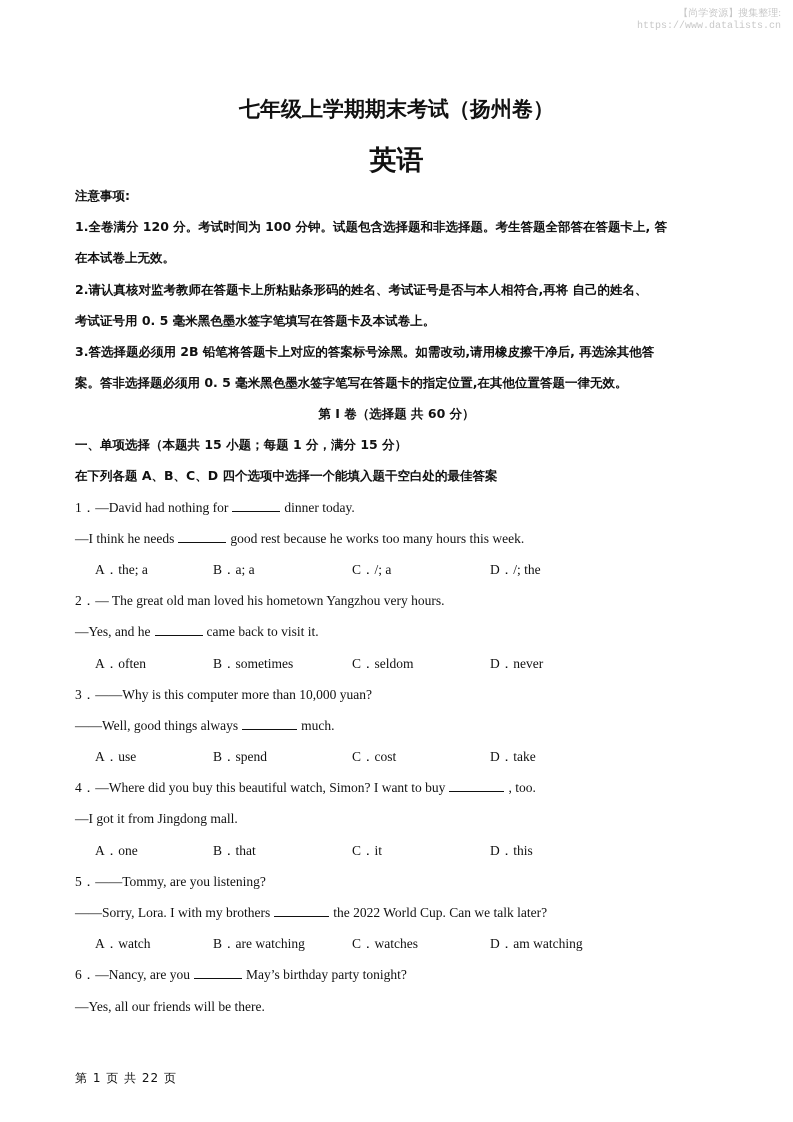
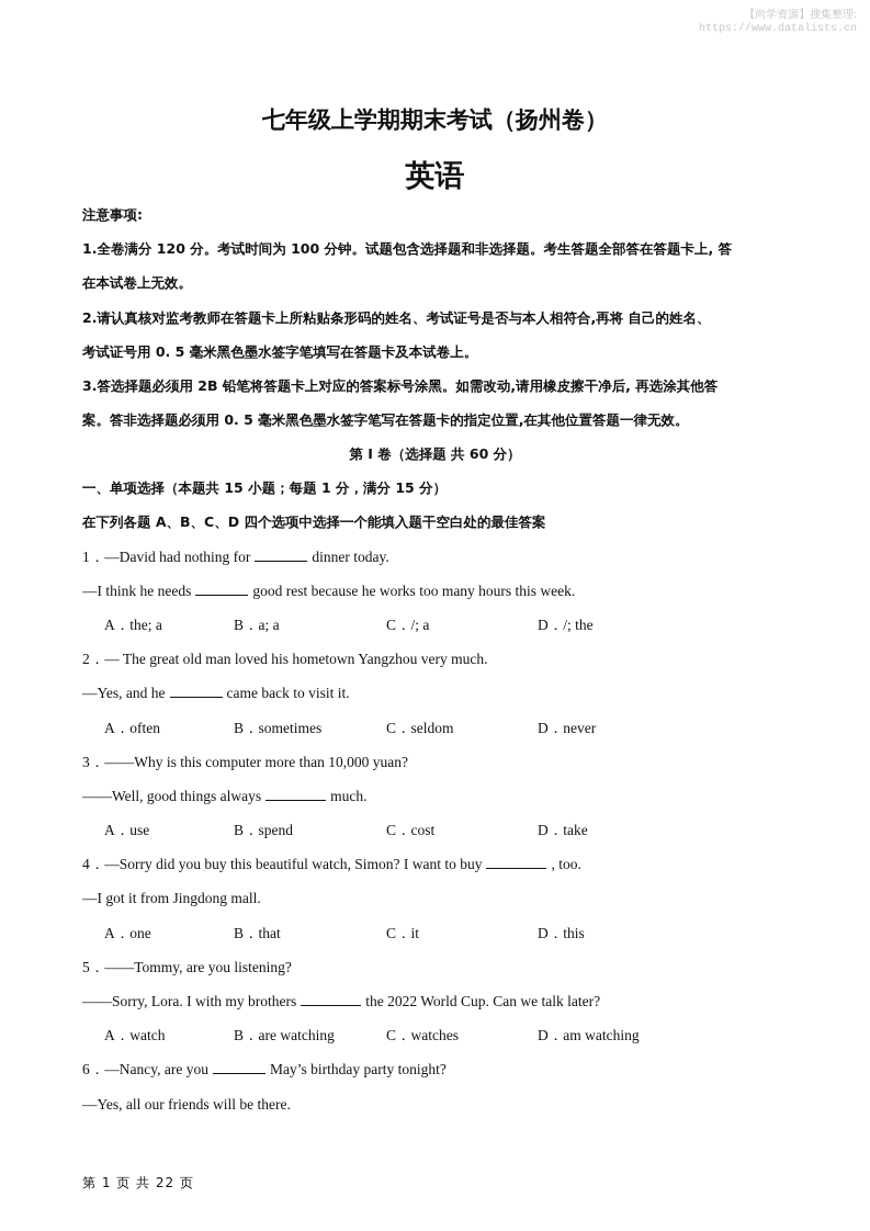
  【尚学资源】搜集整理:
  https://www.datalists.cn
  七年级上学期期末考试（扬州卷）
  英语
  注意事项:
  1.全卷满分 120 分。考试时间为 100 分钟。试题包含选择题和非选择题。考生答题全部答在答题卡上, 答
  在本试卷上无效。
  2.请认真核对监考教师在答题卡上所粘贴条形码的姓名、考试证号是否与本人相符合,再将 自己的姓名、
  考试证号用 0. 5 毫米黑色墨水签字笔填写在答题卡及本试卷上。
  3.答选择题必须用 2B 铅笔将答题卡上对应的答案标号涂黑。如需改动,请用橡皮擦干净后, 再选涂其他答
  案。答非选择题必须用 0. 5 毫米黑色墨水签字笔写在答题卡的指定位置,在其他位置答题一律无效。
  第 I 卷（选择题 共 60 分）
  一、单项选择（本题共 15 小题；每题 1 分，满分 15 分）
  在下列各题 A、B、C、D 四个选项中选择一个能填入题干空白处的最佳答案
  1．—David had nothing for dinner today.
  —I think he needs good rest because he works too many hours this week.
  A．the; a
  B．a; a
  C．/; a
  D．/; the
- 2．— The great old man loved his hometown Yangzhou very hours.
+ 2．— The great old man loved his hometown Yangzhou very much.
  —Yes, and he came back to visit it.
  A．often
  B．sometimes
  C．seldom
  D．never
  3．——Why is this computer more than 10,000 yuan?
  ——Well, good things always much.
  A．use
  B．spend
  C．cost
  D．take
- 4．—Where did you buy this beautiful watch, Simon? I want to buy , too.
+ 4．—Sorry did you buy this beautiful watch, Simon? I want to buy , too.
  —I got it from Jingdong mall.
  A．one
  B．that
  C．it
  D．this
  5．——Tommy, are you listening?
  ——Sorry, Lora. I with my brothers the 2022 World Cup. Can we talk later?
  A．watch
  B．are watching
  C．watches
  D．am watching
  6．—Nancy, are you May’s birthday party tonight?
  —Yes, all our friends will be there.
  第 1 页 共 22 页
